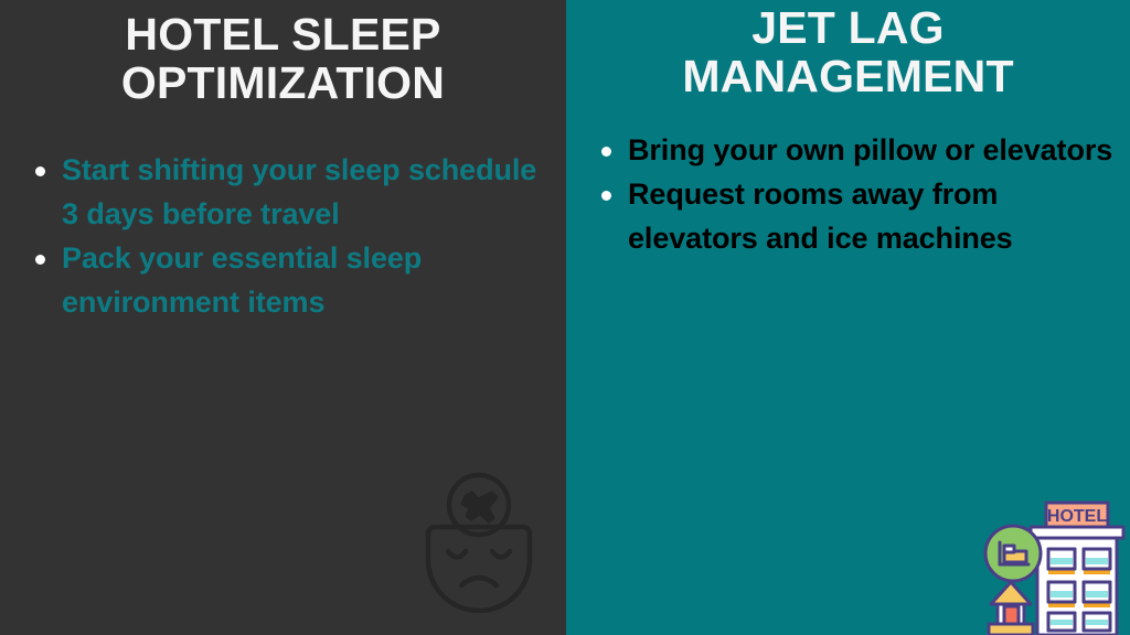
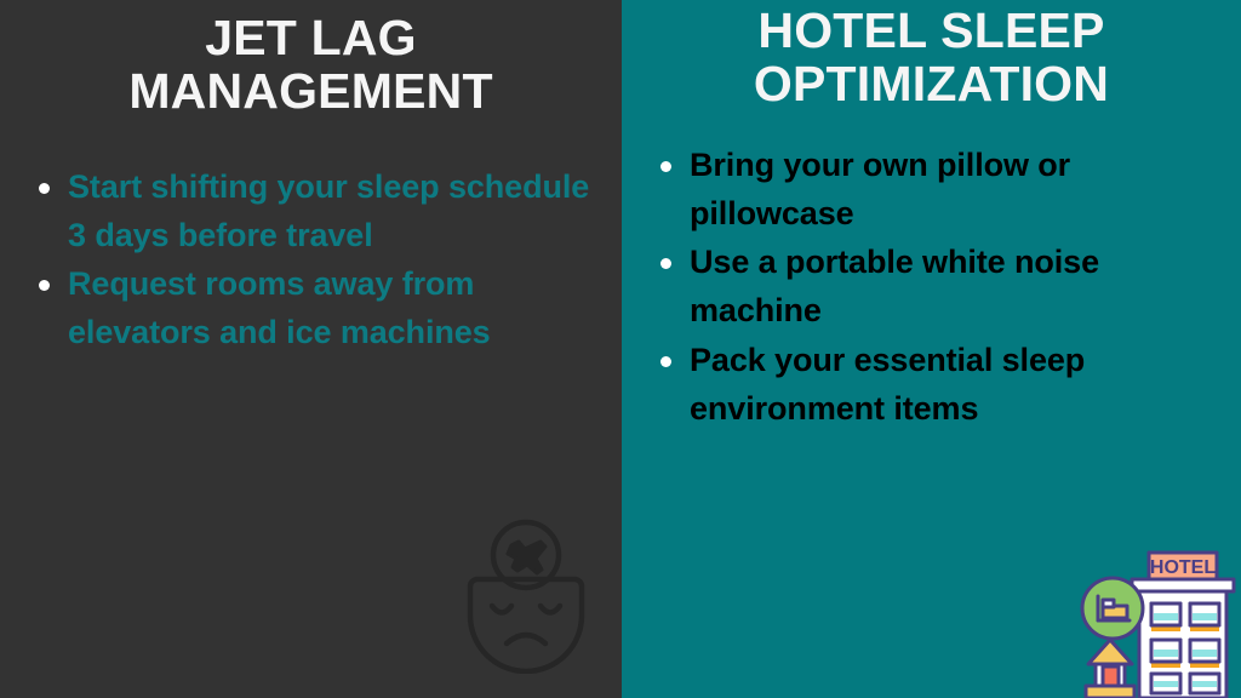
- HOTEL SLEEP OPTIMIZATION
+ JET LAG MANAGEMENT
  Start shifting your sleep schedule 3 days before travel
- Pack your essential sleep environment items
+ Request rooms away from elevators and ice machines
- JET LAG MANAGEMENT
+ HOTEL SLEEP OPTIMIZATION
- Bring your own pillow or elevators
+ Bring your own pillow or pillowcase
+ Use a portable white noise machine
- Request rooms away from elevators and ice machines
+ Pack your essential sleep environment items
  HOTEL
